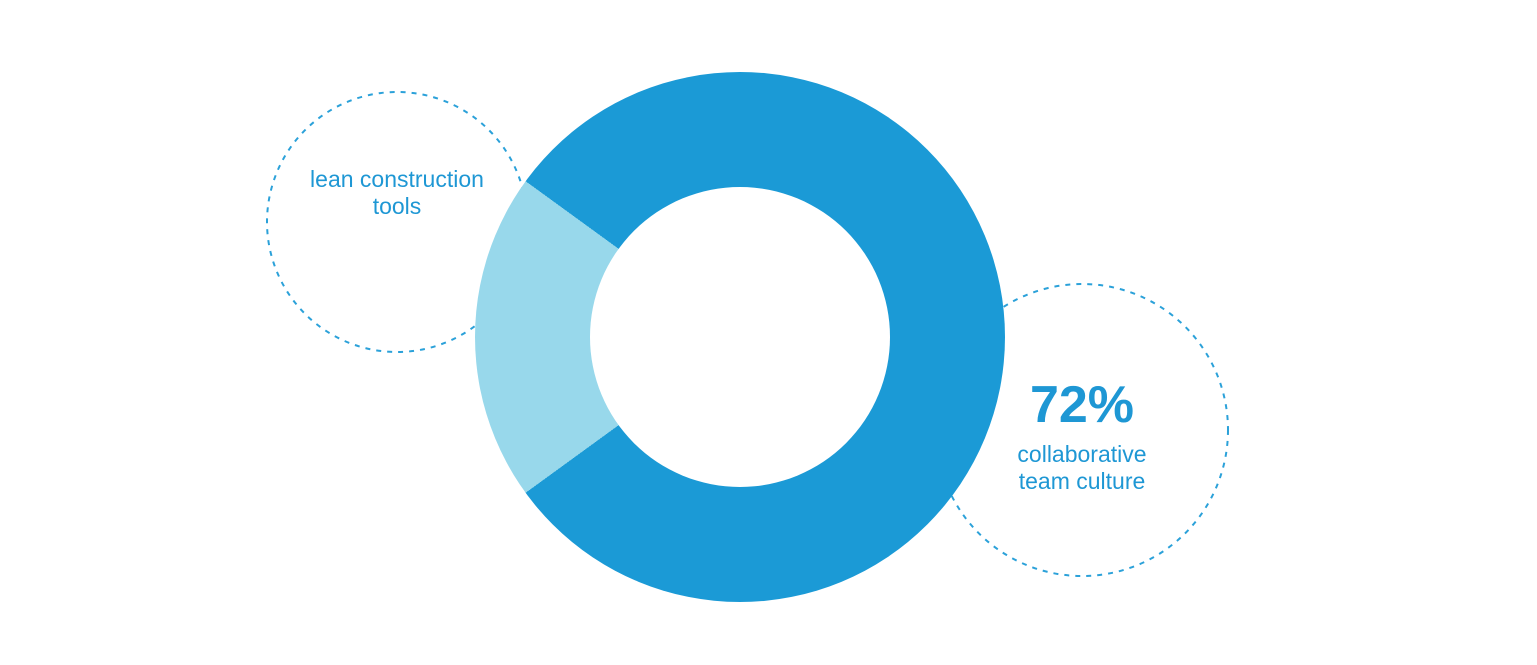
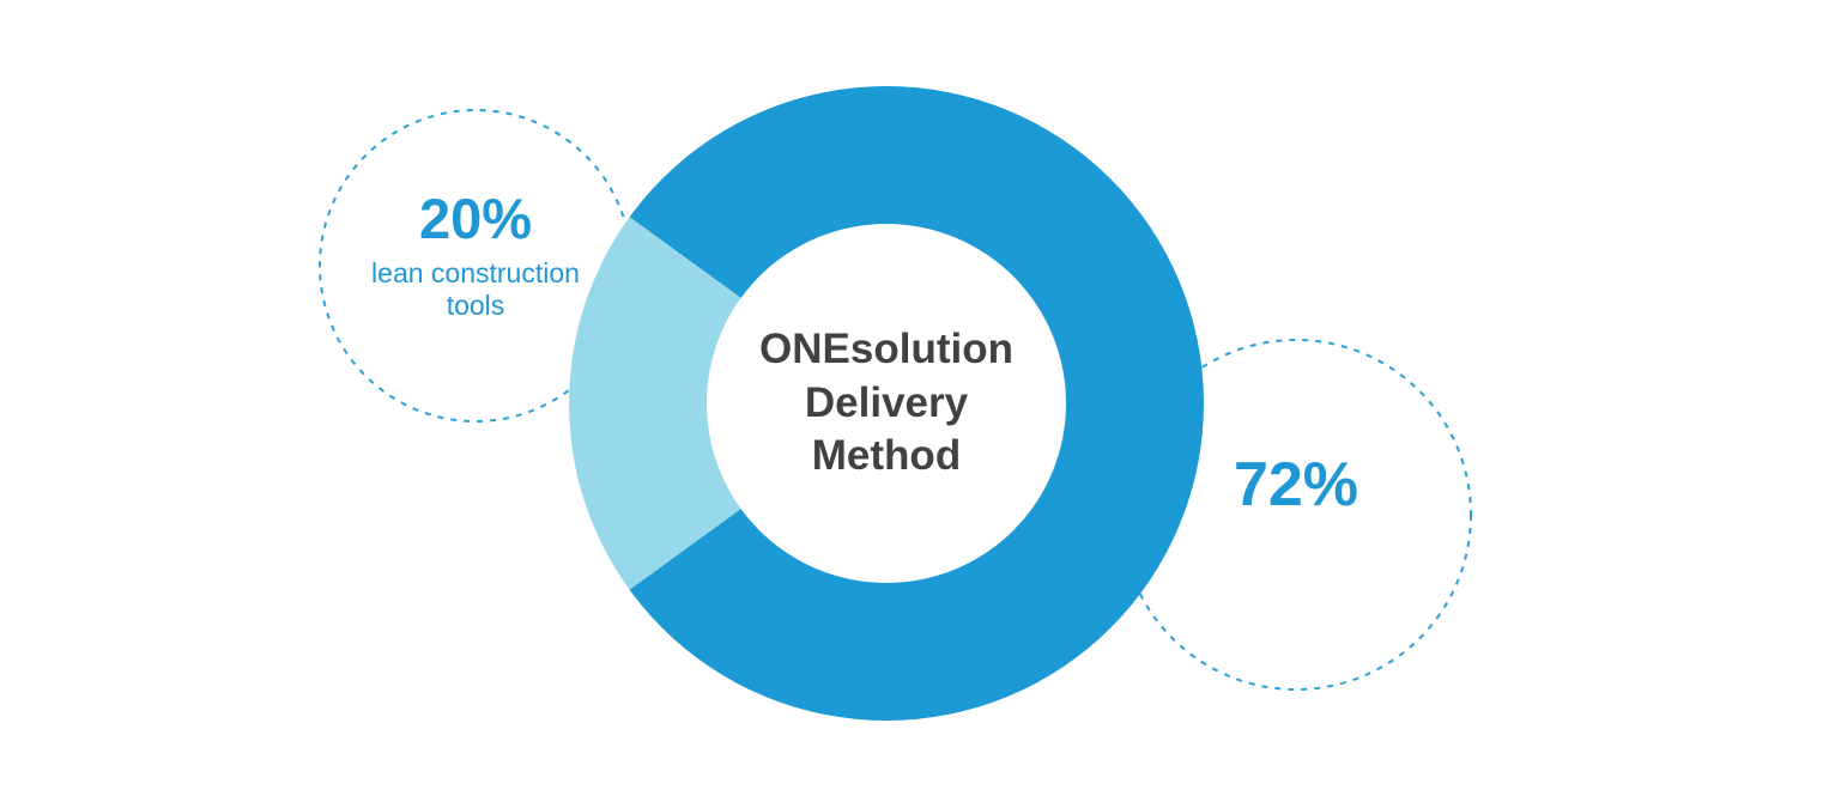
+ ONEsolution
+ Delivery
+ Method
+ 20%
  lean construction
  tools
  72%
- collaborative
- team culture
